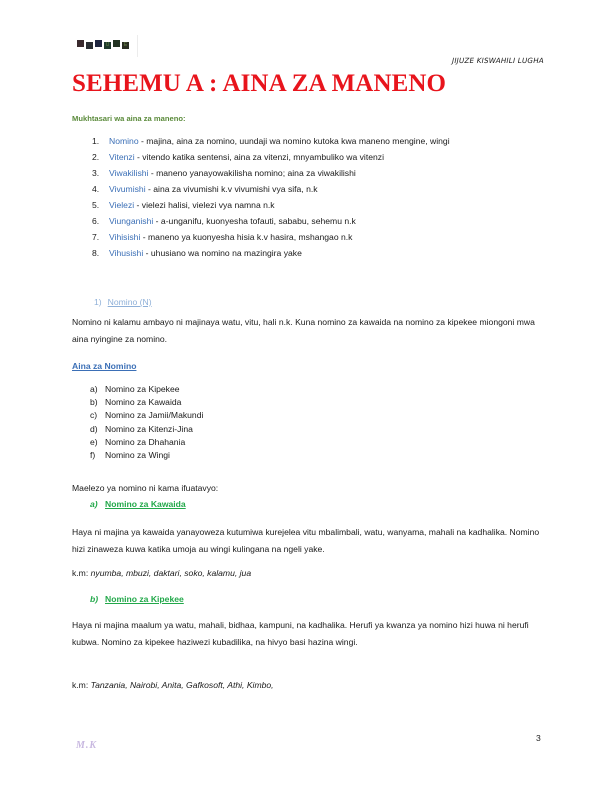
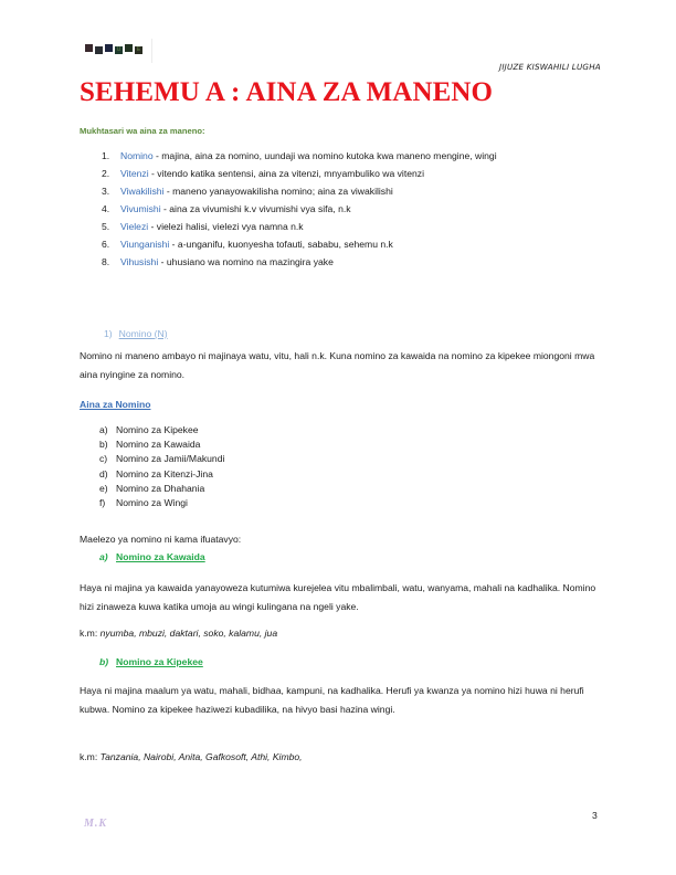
  JIJUZE KISWAHILI LUGHA
  SEHEMU A : AINA ZA MANENO
  Mukhtasari wa aina za maneno:
  1.
  Nomino - majina, aina za nomino, uundaji wa nomino kutoka kwa maneno mengine, wingi
  2.
  Vitenzi - vitendo katika sentensi, aina za vitenzi, mnyambuliko wa vitenzi
  3.
  Viwakilishi - maneno yanayowakilisha nomino; aina za viwakilishi
  4.
  Vivumishi - aina za vivumishi k.v vivumishi vya sifa, n.k
  5.
  Vielezi - vielezi halisi, vielezi vya namna n.k
  6.
  Viunganishi - a-unganifu, kuonyesha tofauti, sababu, sehemu n.k
- 7.
- Vihisishi - maneno ya kuonyesha hisia k.v hasira, mshangao n.k
  8.
  Vihusishi - uhusiano wa nomino na mazingira yake
  1) Nomino (N)
- Nomino ni kalamu ambayo ni majinaya watu, vitu, hali n.k. Kuna nomino za kawaida na nomino za kipekee miongoni mwa aina nyingine za nomino.
+ Nomino ni maneno ambayo ni majinaya watu, vitu, hali n.k. Kuna nomino za kawaida na nomino za kipekee miongoni mwa aina nyingine za nomino.
  Aina za Nomino
  a)
  Nomino za Kipekee
  b)
  Nomino za Kawaida
  c)
  Nomino za Jamii/Makundi
  d)
  Nomino za Kitenzi-Jina
  e)
  Nomino za Dhahania
  f)
  Nomino za Wingi
  Maelezo ya nomino ni kama ifuatavyo:
  a) Nomino za Kawaida
  Haya ni majina ya kawaida yanayoweza kutumiwa kurejelea vitu mbalimbali, watu, wanyama, mahali na kadhalika. Nomino hizi zinaweza kuwa katika umoja au wingi kulingana na ngeli yake.
  k.m: nyumba, mbuzi, daktari, soko, kalamu, jua
  b) Nomino za Kipekee
  Haya ni majina maalum ya watu, mahali, bidhaa, kampuni, na kadhalika. Herufi ya kwanza ya nomino hizi huwa ni herufi kubwa. Nomino za kipekee haziwezi kubadilika, na hivyo basi hazina wingi.
  k.m: Tanzania, Nairobi, Anita, Gafkosoft, Athi, Kimbo,
  M.K
  3
